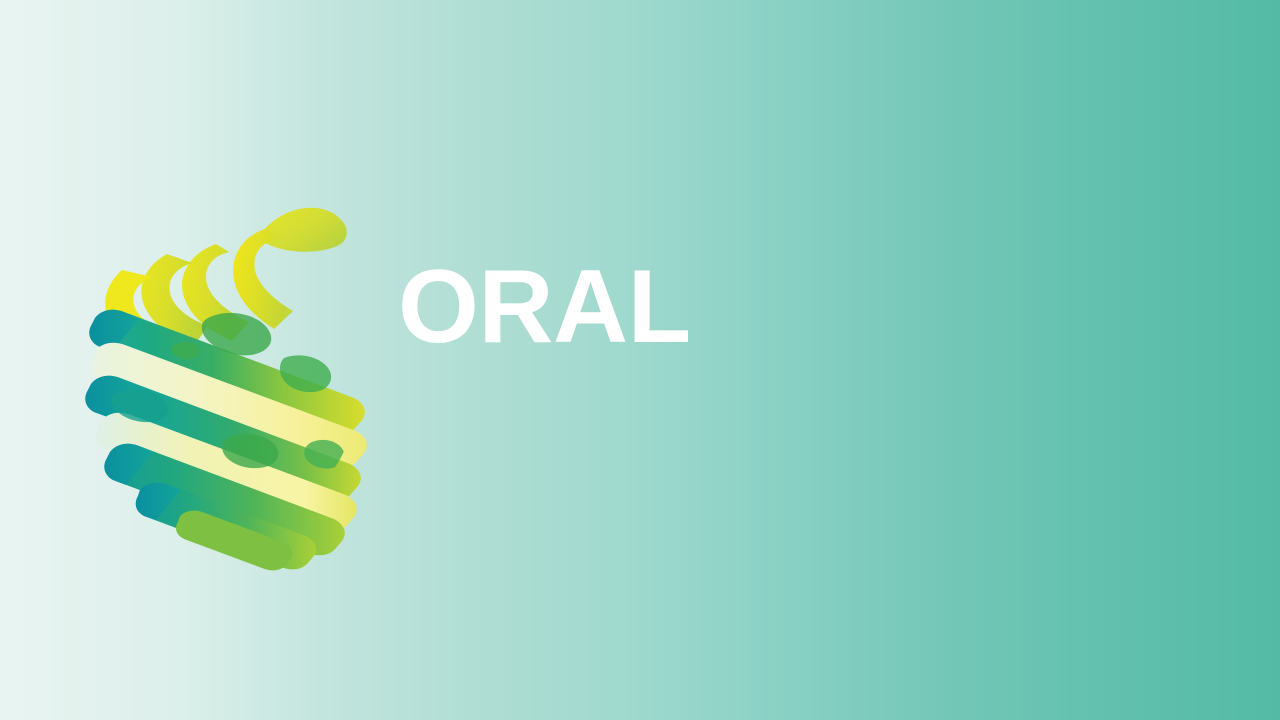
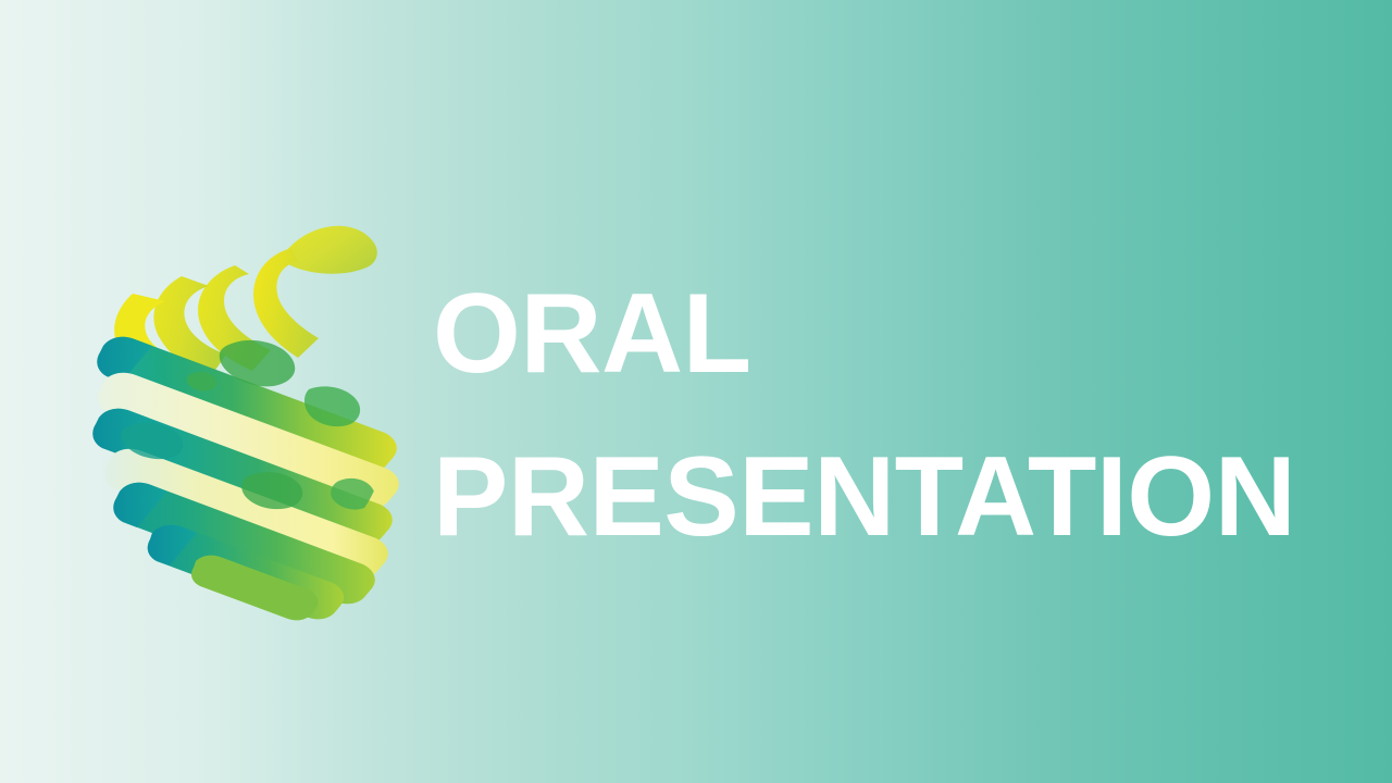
  ORAL
+ PRESENTATION
